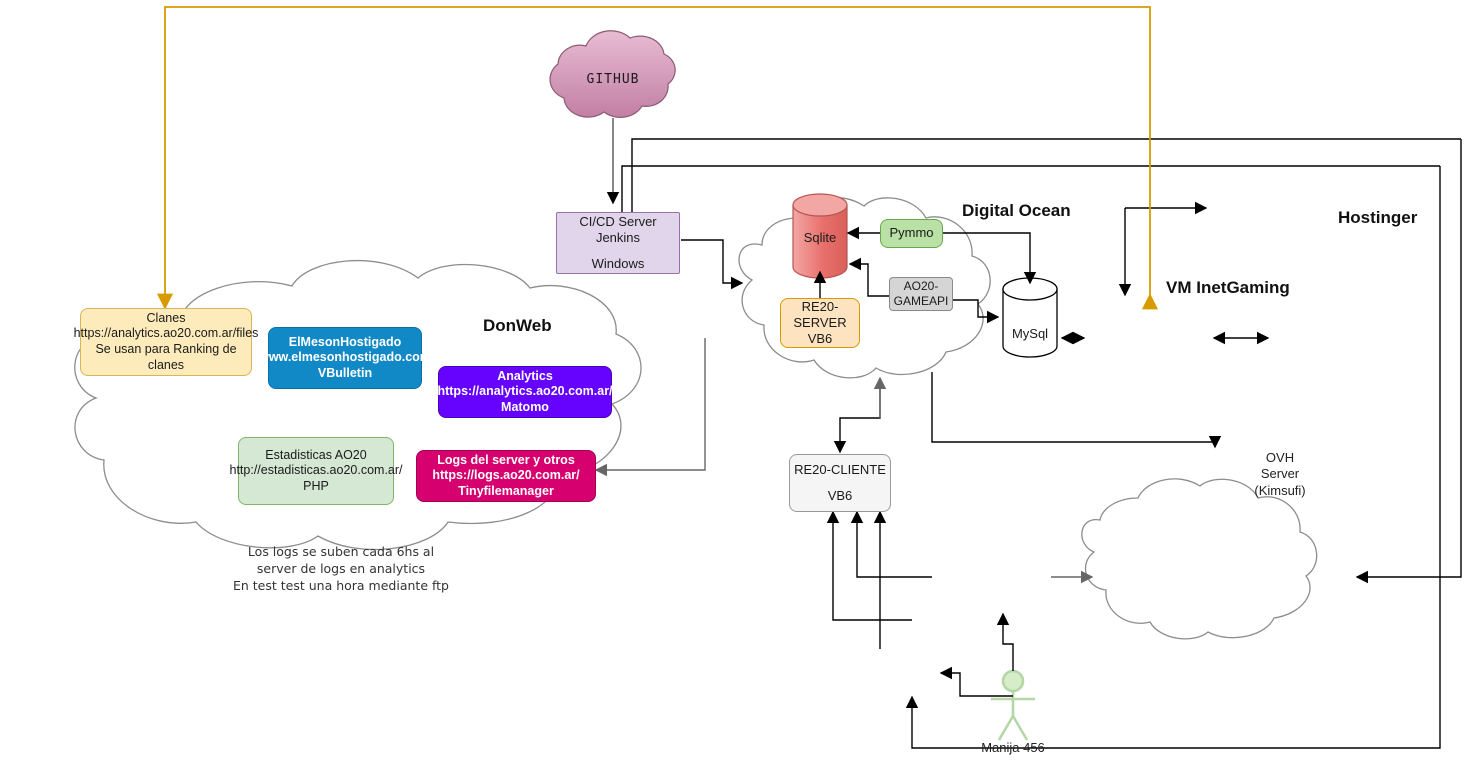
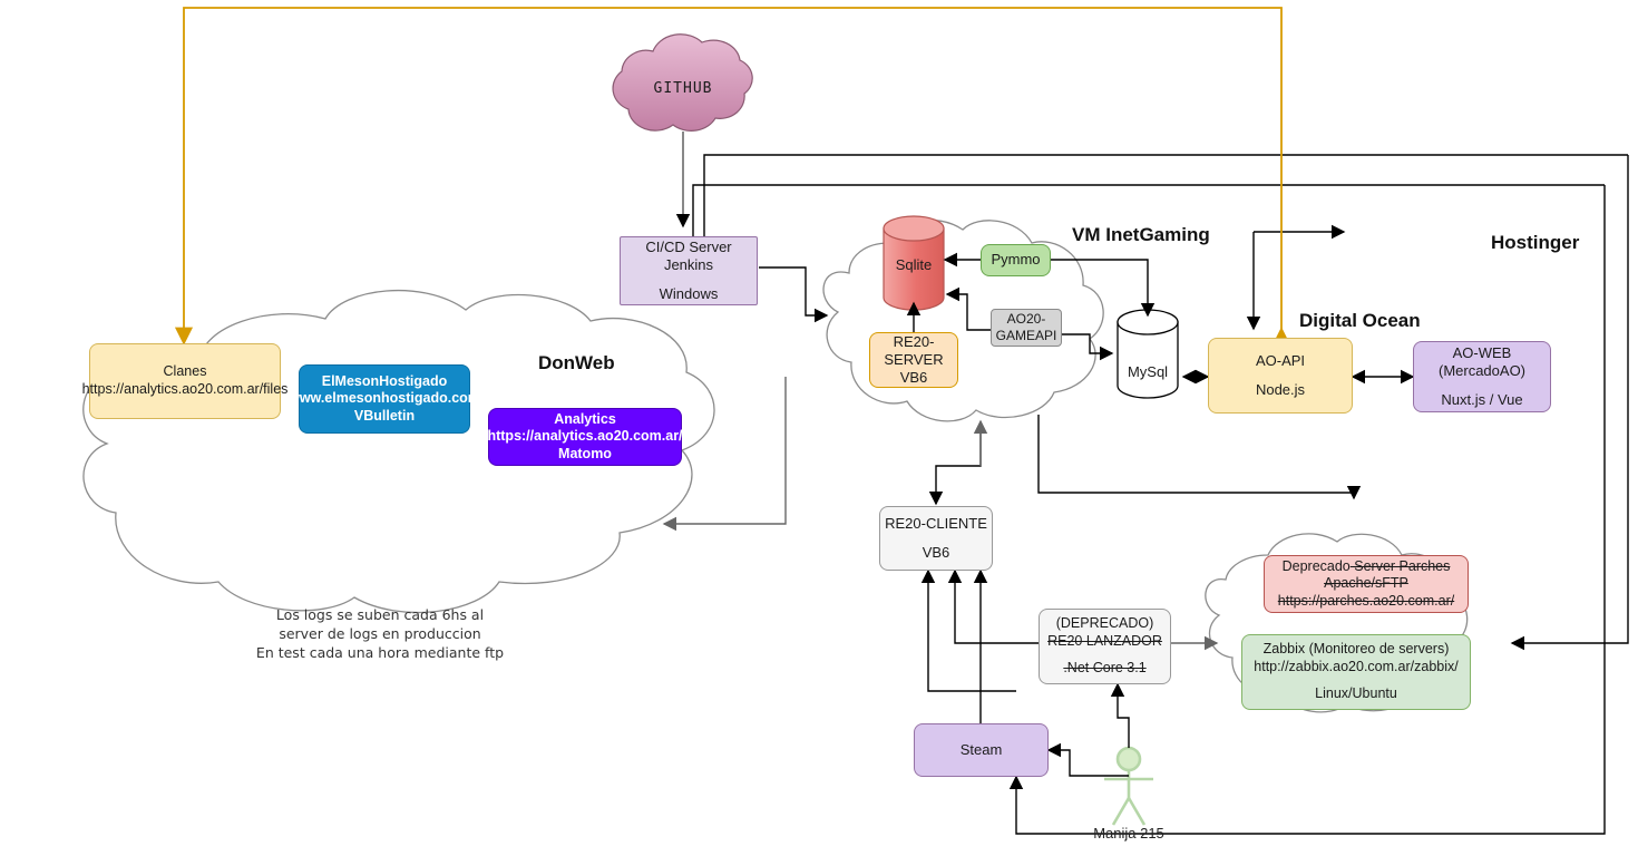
  GITHUB
  CI/CD Server
  Jenkins
  Windows
  Sqlite
  Pymmo
  AO20-
  GAMEAPI
  RE20-
  SERVER
  VB6
  MySql
+ AO-API
+ Node.js
+ AO-WEB
+ (MercadoAO)
+ Nuxt.js / Vue
  Clanes
  https://analytics.ao20.com.ar/files
- Se usan para Ranking de clanes
  ElMesonHostigado
  www.elmesonhostigado.com
  VBulletin
  Analytics
  https://analytics.ao20.com.ar/
  Matomo
- Estadisticas AO20
- http://estadisticas.ao20.com.ar/
- PHP
- Logs del server y otros
- https://logs.ao20.com.ar/
- Tinyfilemanager
  RE20-CLIENTE
  VB6
+ (DEPRECADO)
+ RE20 LANZADOR
+ .Net Core 3.1
+ Deprecado Server Parches
+ Apache/sFTP
+ https://parches.ao20.com.ar/
+ Zabbix (Monitoreo de servers)
+ http://zabbix.ao20.com.ar/zabbix/
+ Linux/Ubuntu
+ Steam
- Manija 456
+ Manija 215
  DonWeb
- Digital Ocean
+ VM InetGaming
  Hostinger
- VM InetGaming
+ Digital Ocean
- OVH
- Server
- (Kimsufi)
  Los logs se suben cada 6hs al
- server de logs en analytics
+ server de logs en produccion
- En test test una hora mediante ftp
+ En test cada una hora mediante ftp
